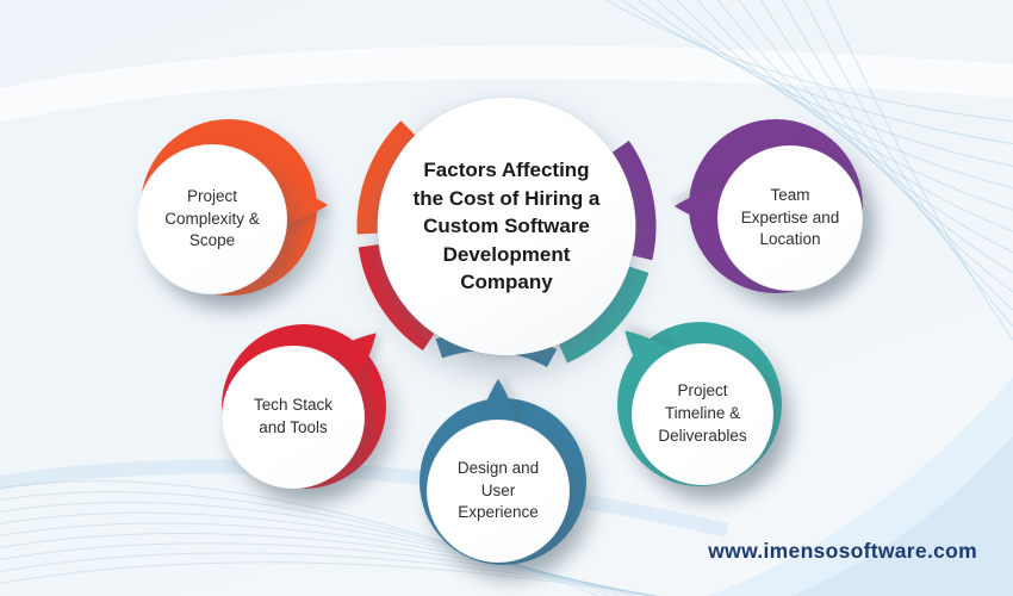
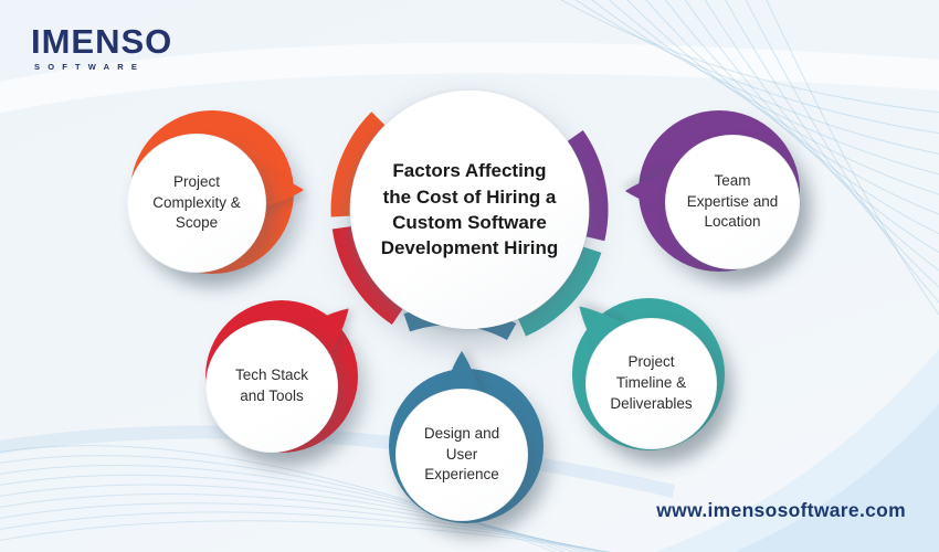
+ IMENSO
+ SOFTWARE
- Factors Affecting the Cost of Hiring a Custom Software Development Company
+ Factors Affecting the Cost of Hiring a Custom Software Development Hiring
  Project Complexity & Scope
  Team Expertise and Location
  Tech Stack and Tools
  Design and User Experience
  Project Timeline & Deliverables
  www.imensosoftware.com
